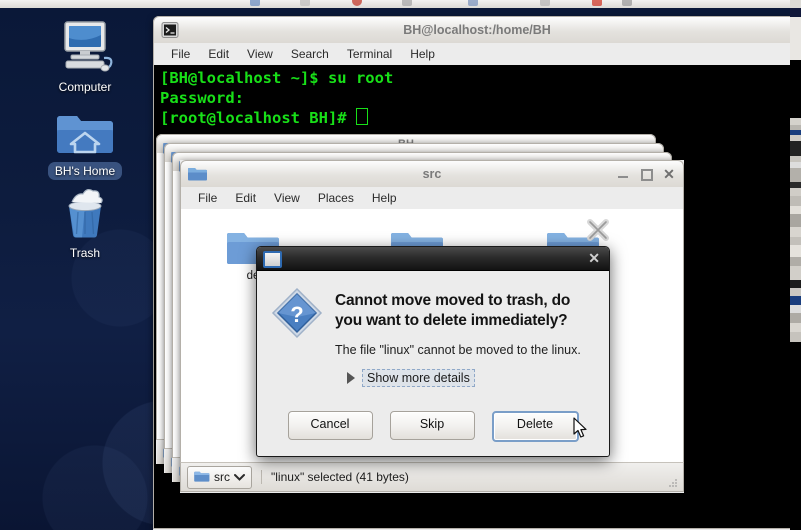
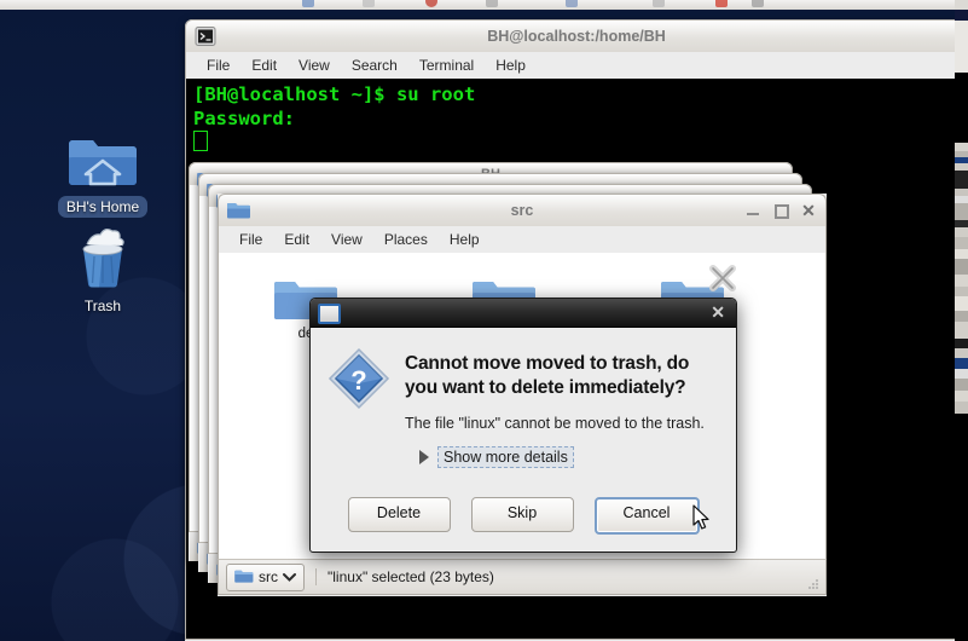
- Computer
  BH's Home
  Trash
  BH@localhost:/home/BH
  File
  Edit
  View
  Search
  Terminal
  Help
  [BH@localhost ~]$ su root
  Password:
- [root@localhost BH]#
  src
  ✕
  File
  Edit
  View
  Places
  Help
  src
- "linux" selected (41 bytes)
+ "linux" selected (23 bytes)
  ✕
  ?
  Cannot move moved to trash, do you want to delete immediately?
- The file "linux" cannot be moved to the linux.
+ The file "linux" cannot be moved to the trash.
  Show more details
- Cancel
+ Delete
  Skip
- Delete
+ Cancel
